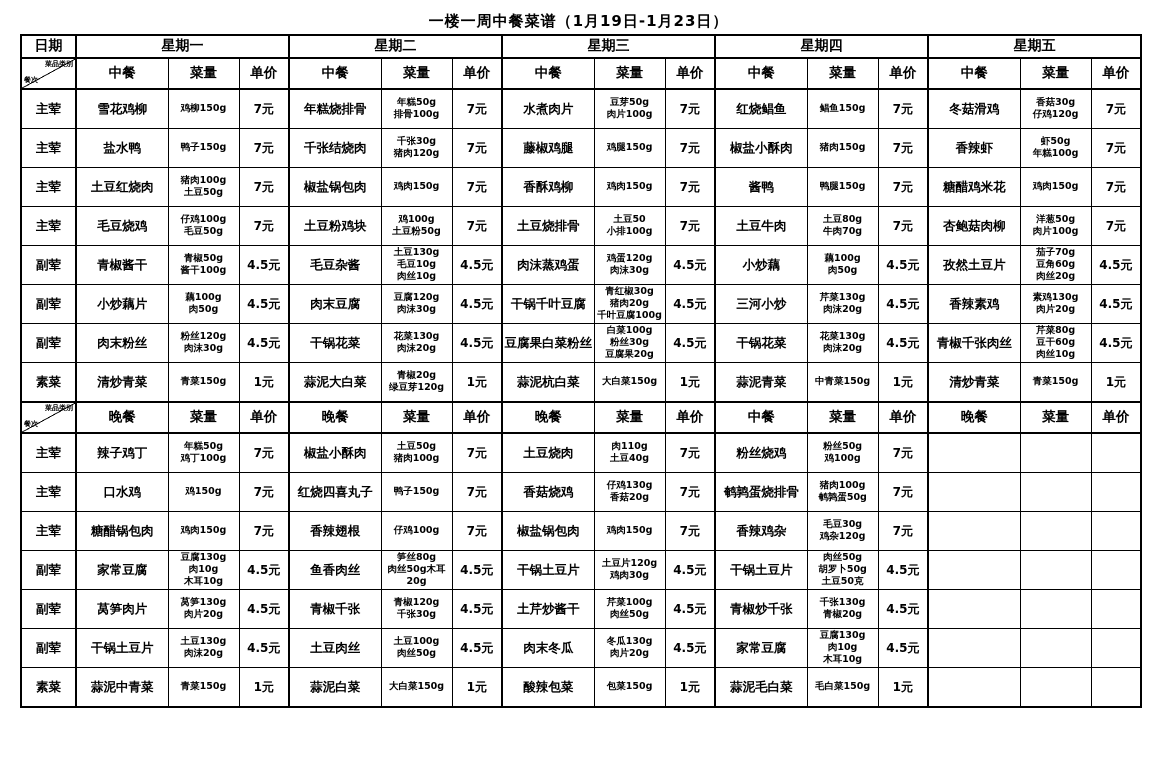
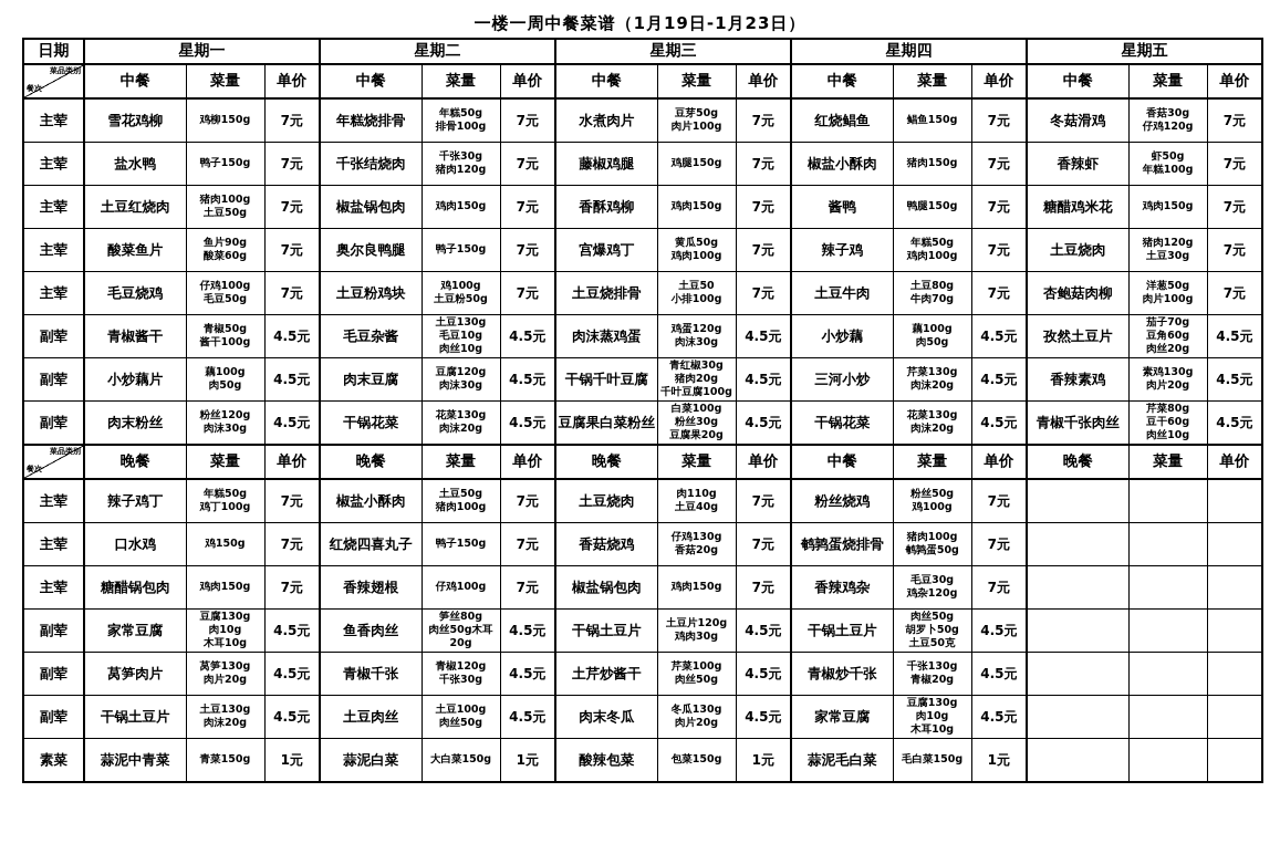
  一楼一周中餐菜谱（1月19日-1月23日）
  日期	星期一	星期二	星期三	星期四	星期五
  菜品类别餐次	中餐	菜量	单价	中餐	菜量	单价	中餐	菜量	单价	中餐	菜量	单价	中餐	菜量	单价
  主荤	雪花鸡柳	鸡柳150g	7元	年糕烧排骨	年糕50g 排骨100g	7元	水煮肉片	豆芽50g 肉片100g	7元	红烧鲳鱼	鲳鱼150g	7元	冬菇滑鸡	香菇30g 仔鸡120g	7元
  主荤	盐水鸭	鸭子150g	7元	千张结烧肉	千张30g 猪肉120g	7元	藤椒鸡腿	鸡腿150g	7元	椒盐小酥肉	猪肉150g	7元	香辣虾	虾50g 年糕100g	7元
  主荤	土豆红烧肉	猪肉100g 土豆50g	7元	椒盐锅包肉	鸡肉150g	7元	香酥鸡柳	鸡肉150g	7元	酱鸭	鸭腿150g	7元	糖醋鸡米花	鸡肉150g	7元
+ 主荤	酸菜鱼片	鱼片90g 酸菜60g	7元	奥尔良鸭腿	鸭子150g	7元	宫爆鸡丁	黄瓜50g 鸡肉100g	7元	辣子鸡	年糕50g 鸡肉100g	7元	土豆烧肉	猪肉120g 土豆30g	7元
  主荤	毛豆烧鸡	仔鸡100g 毛豆50g	7元	土豆粉鸡块	鸡100g 土豆粉50g	7元	土豆烧排骨	土豆50 小排100g	7元	土豆牛肉	土豆80g 牛肉70g	7元	杏鲍菇肉柳	洋葱50g 肉片100g	7元
  副荤	青椒酱干	青椒50g 酱干100g	4.5元	毛豆杂酱	土豆130g 毛豆10g 肉丝10g	4.5元	肉沫蒸鸡蛋	鸡蛋120g 肉沫30g	4.5元	小炒藕	藕100g 肉50g	4.5元	孜然土豆片	茄子70g 豆角60g 肉丝20g	4.5元
  副荤	小炒藕片	藕100g 肉50g	4.5元	肉末豆腐	豆腐120g 肉沫30g	4.5元	干锅千叶豆腐	青红椒30g 猪肉20g 千叶豆腐100g	4.5元	三河小炒	芹菜130g 肉沫20g	4.5元	香辣素鸡	素鸡130g 肉片20g	4.5元
  副荤	肉末粉丝	粉丝120g 肉沫30g	4.5元	干锅花菜	花菜130g 肉沫20g	4.5元	豆腐果白菜粉丝	白菜100g 粉丝30g 豆腐果20g	4.5元	干锅花菜	花菜130g 肉沫20g	4.5元	青椒千张肉丝	芹菜80g 豆干60g 肉丝10g	4.5元
- 素菜	清炒青菜	青菜150g	1元	蒜泥大白菜	青椒20g 绿豆芽120g	1元	蒜泥杭白菜	大白菜150g	1元	蒜泥青菜	中青菜150g	1元	清炒青菜	青菜150g	1元
  菜品类别餐次	晚餐	菜量	单价	晚餐	菜量	单价	晚餐	菜量	单价	中餐	菜量	单价	晚餐	菜量	单价
  主荤	辣子鸡丁	年糕50g 鸡丁100g	7元	椒盐小酥肉	土豆50g 猪肉100g	7元	土豆烧肉	肉110g 土豆40g	7元	粉丝烧鸡	粉丝50g 鸡100g	7元
  主荤	口水鸡	鸡150g	7元	红烧四喜丸子	鸭子150g	7元	香菇烧鸡	仔鸡130g 香菇20g	7元	鹌鹑蛋烧排骨	猪肉100g 鹌鹑蛋50g	7元
  主荤	糖醋锅包肉	鸡肉150g	7元	香辣翅根	仔鸡100g	7元	椒盐锅包肉	鸡肉150g	7元	香辣鸡杂	毛豆30g 鸡杂120g	7元
  副荤	家常豆腐	豆腐130g 肉10g 木耳10g	4.5元	鱼香肉丝	笋丝80g 肉丝50g木耳20g	4.5元	干锅土豆片	土豆片120g 鸡肉30g	4.5元	干锅土豆片	肉丝50g 胡罗卜50g 土豆50克	4.5元
  副荤	莴笋肉片	莴笋130g 肉片20g	4.5元	青椒千张	青椒120g 千张30g	4.5元	土芹炒酱干	芹菜100g 肉丝50g	4.5元	青椒炒千张	千张130g 青椒20g	4.5元
  副荤	干锅土豆片	土豆130g 肉沫20g	4.5元	土豆肉丝	土豆100g 肉丝50g	4.5元	肉末冬瓜	冬瓜130g 肉片20g	4.5元	家常豆腐	豆腐130g 肉10g 木耳10g	4.5元
  素菜	蒜泥中青菜	青菜150g	1元	蒜泥白菜	大白菜150g	1元	酸辣包菜	包菜150g	1元	蒜泥毛白菜	毛白菜150g	1元
